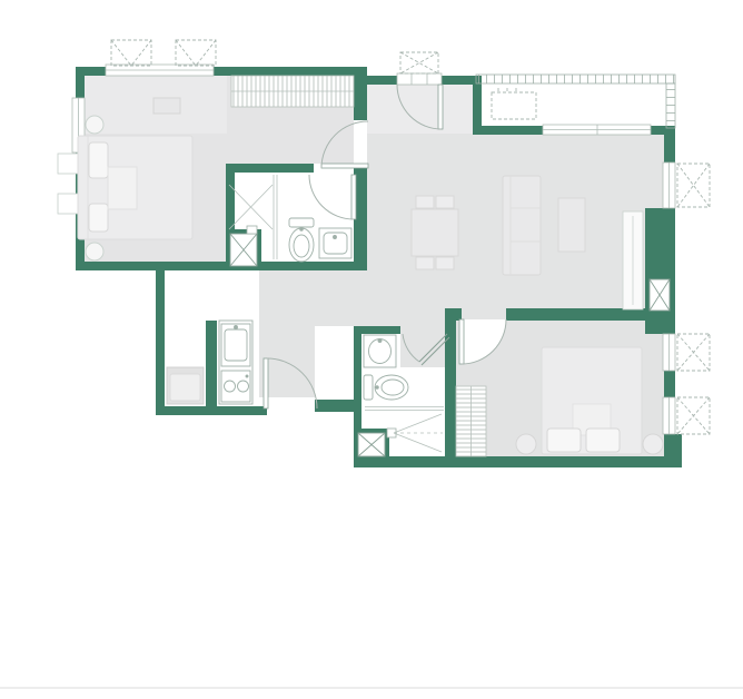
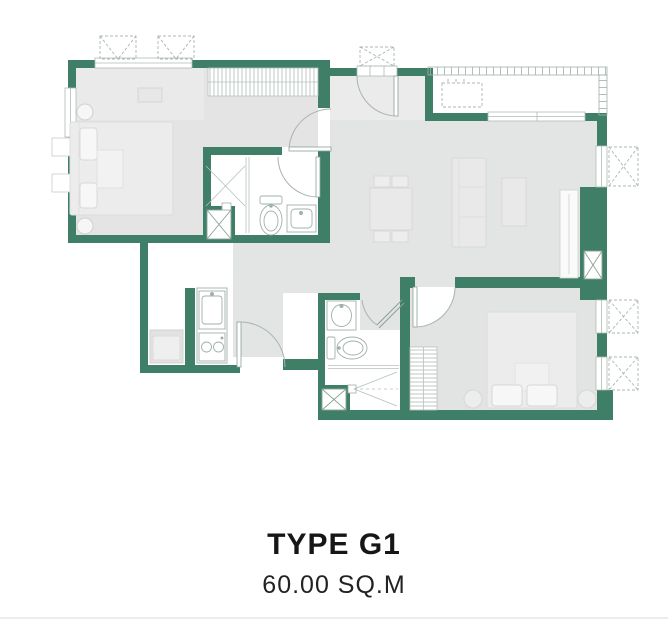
+ TYPE G1
+ 60.00 SQ.M
